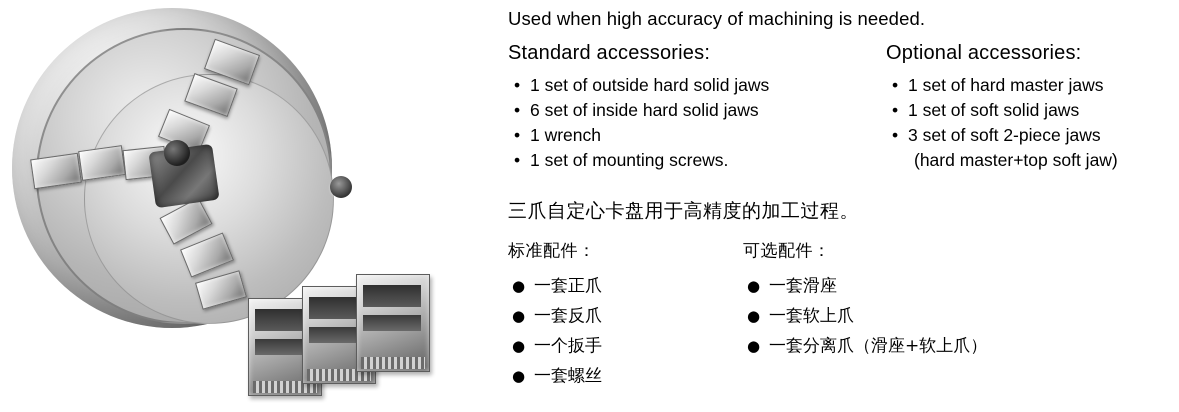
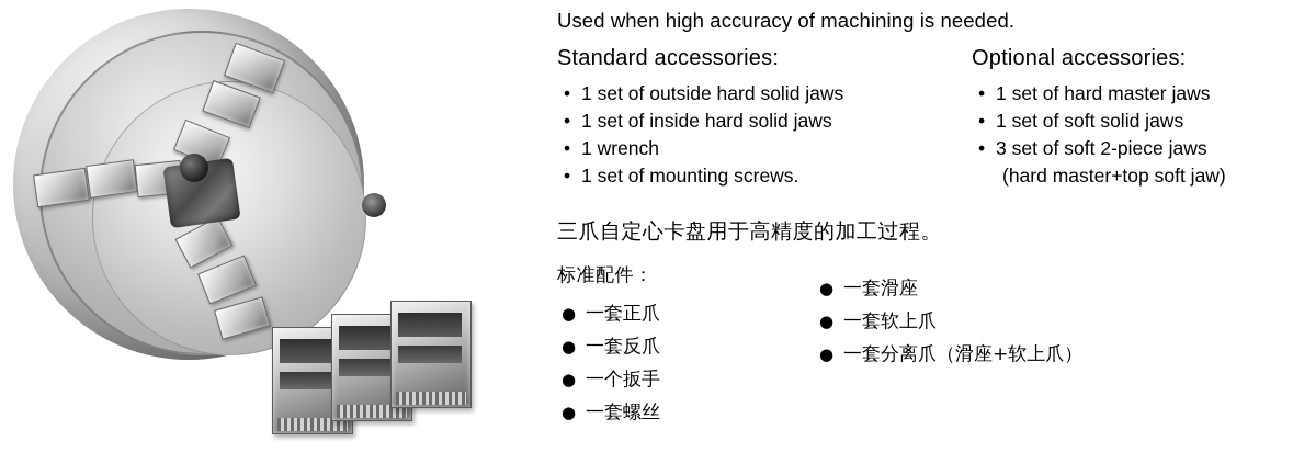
  Used when high accuracy of machining is needed.
  Standard accessories:
  •
  1 set of outside hard solid jaws
  •
- 6 set of inside hard solid jaws
+ 1 set of inside hard solid jaws
  •
  1 wrench
  •
  1 set of mounting screws.
  Optional accessories:
  •
  1 set of hard master jaws
  •
  1 set of soft solid jaws
  •
  3 set of soft 2-piece jaws
  (hard master+top soft jaw)
  三爪自定心卡盘用于高精度的加工过程。
  标准配件：
  ●
  一套正爪
  ●
  一套反爪
  ●
  一个扳手
  ●
  一套螺丝
- 可选配件：
  ●
  一套滑座
  ●
  一套软上爪
  ●
  一套分离爪（滑座+软上爪）
